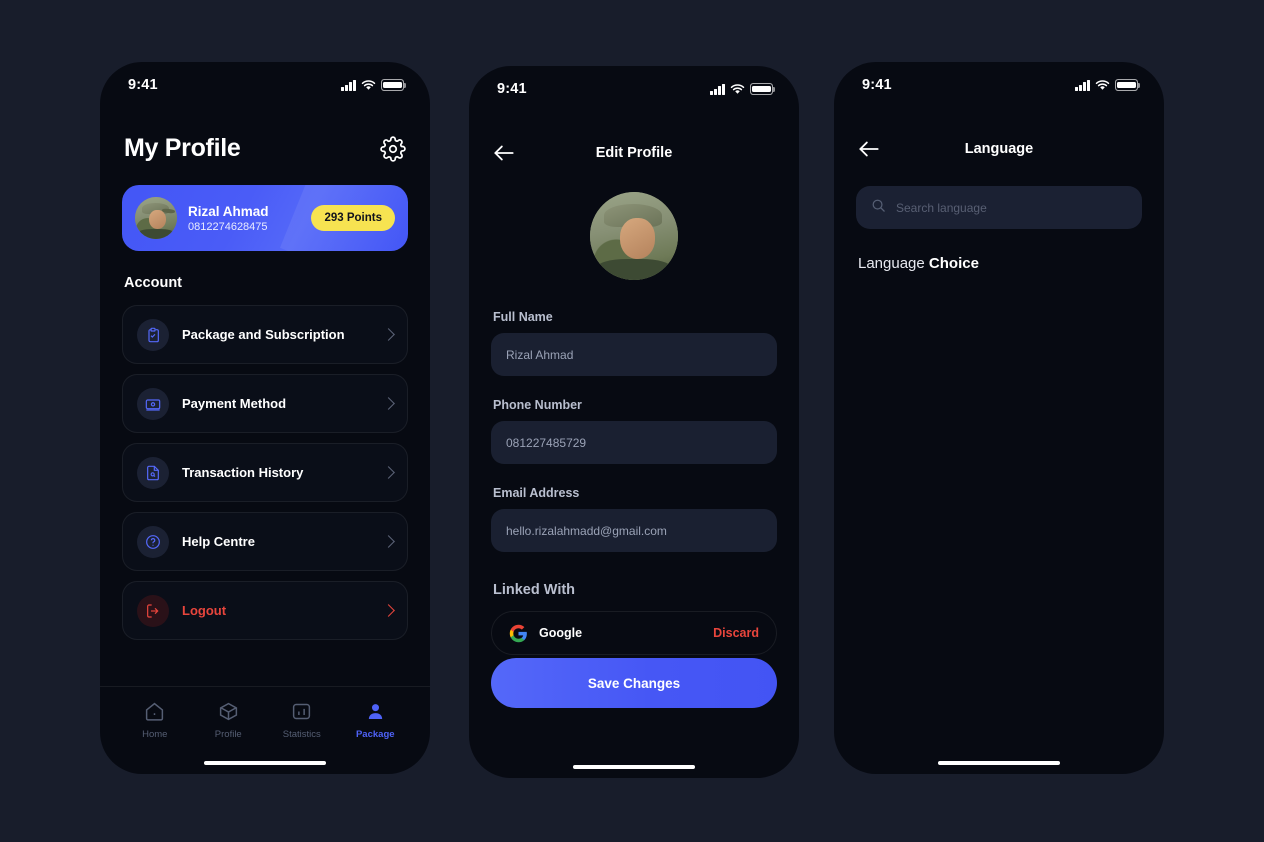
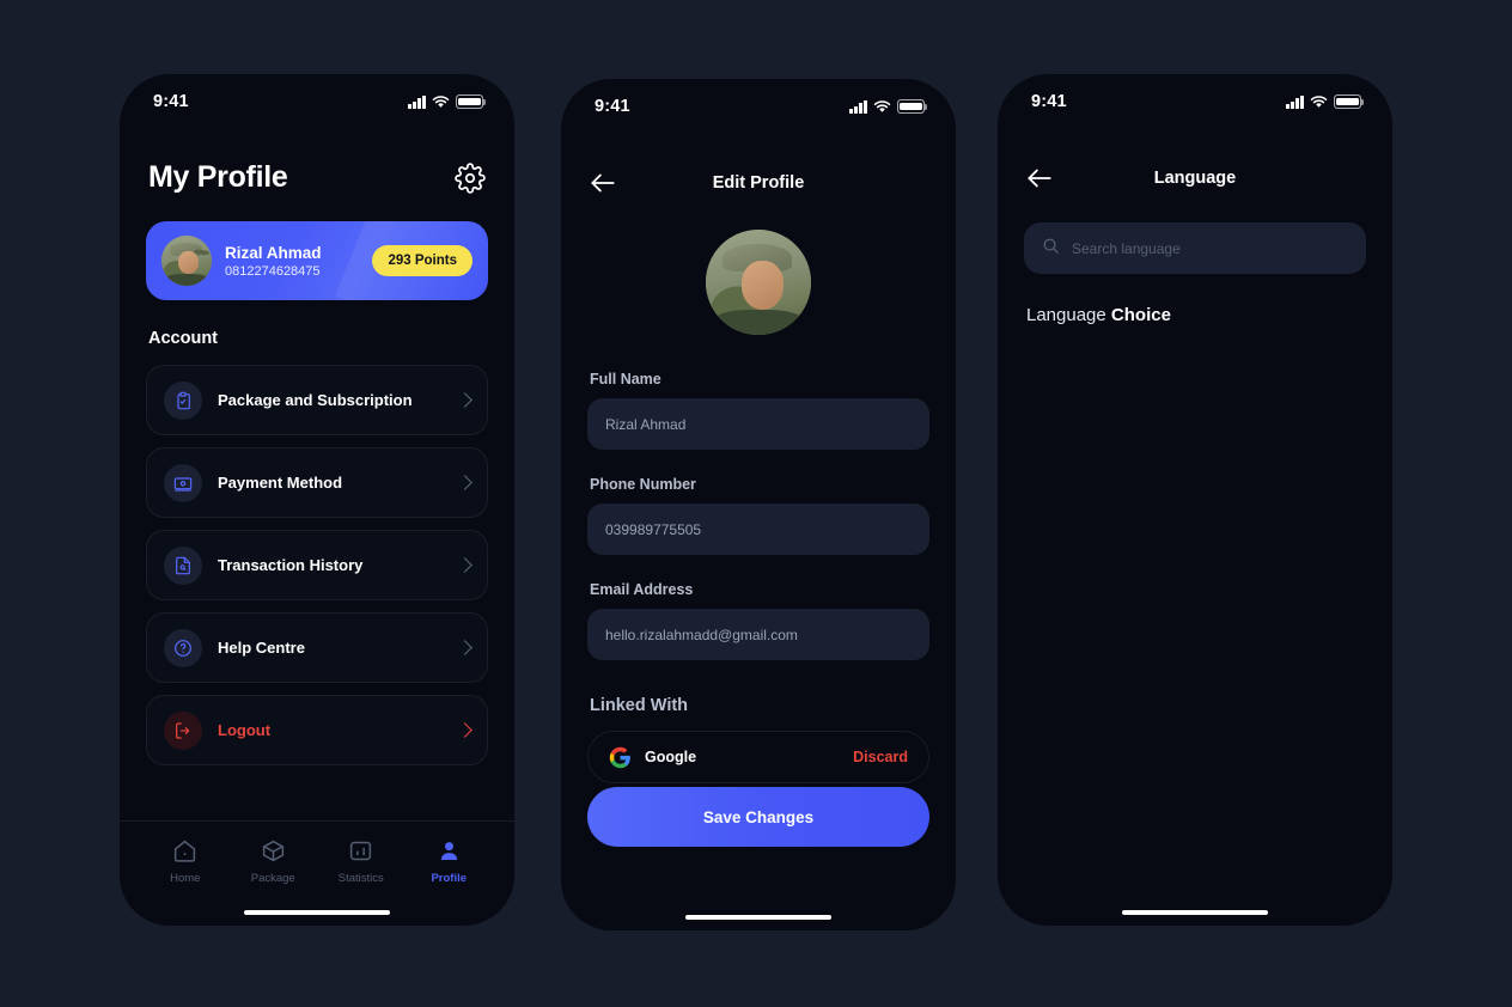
  9:41
  My Profile
  Rizal Ahmad
  0812274628475
  293 Points
  Account
  Package and Subscription
  Payment Method
  Transaction History
  Help Centre
  Logout
  Home
- Profile
+ Package
  Statistics
- Package
+ Profile
  9:41
  Edit Profile
  Full Name
  Rizal Ahmad
  Phone Number
- 081227485729
+ 039989775505
  Email Address
  hello.rizalahmadd@gmail.com
  Linked With
  Google
  Discard
  Save Changes
  9:41
  Language
  Search language
  Language Choice
